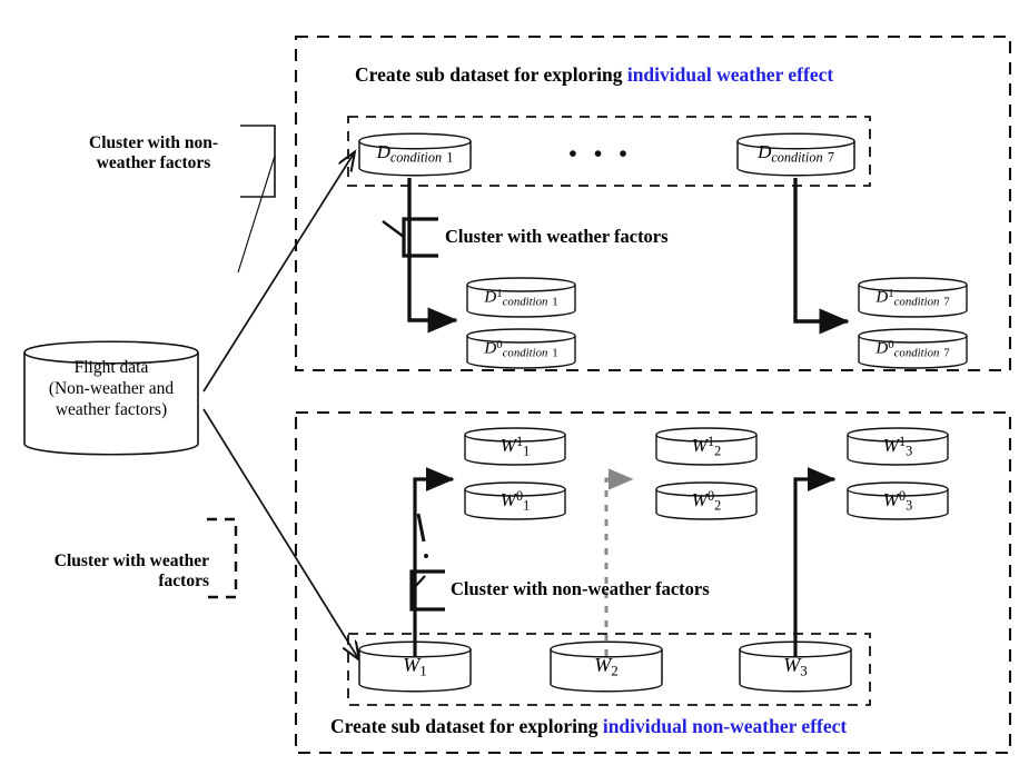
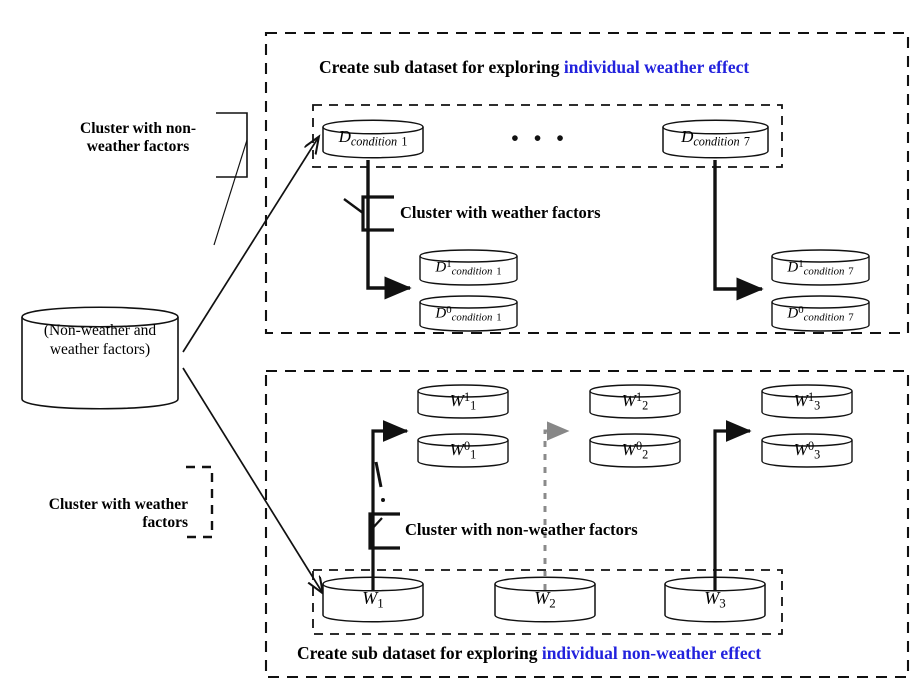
  Create sub dataset for exploring individual weather effect
  Create sub dataset for exploring individual non-weather effect
- Flight data
  (Non-weather and
  weather factors)
  Cluster with non-
  weather factors
  Cluster with weather
  factors
  Cluster with weather factors
  Cluster with non-weather factors
  • • •
  Dcondition 1
  Dcondition 7
  D1condition 1
  D0condition 1
  D1condition 7
  D0condition 7
  W11
  W01
  W12
  W02
  W13
  W03
  W1
  W2
  W3
